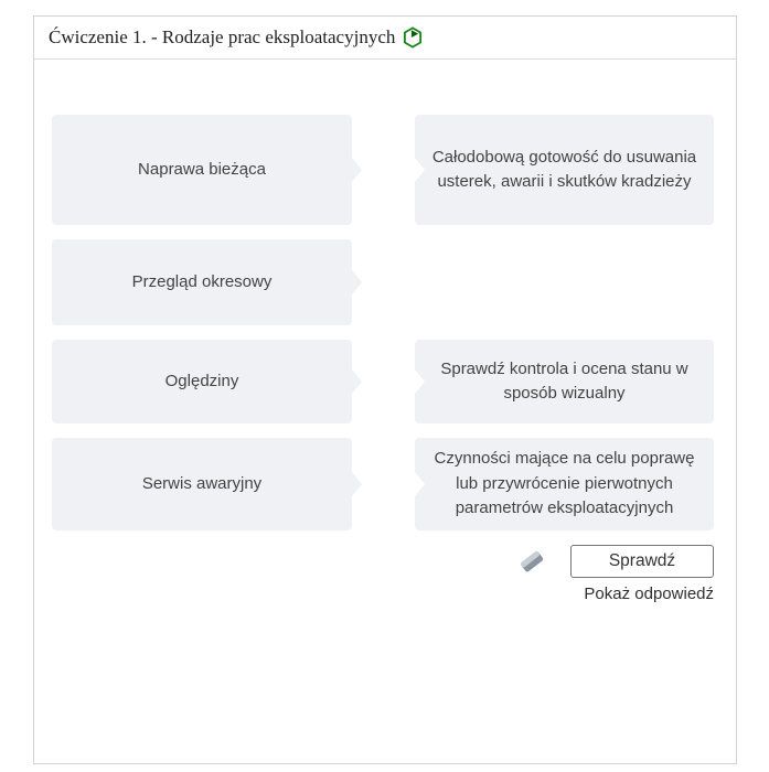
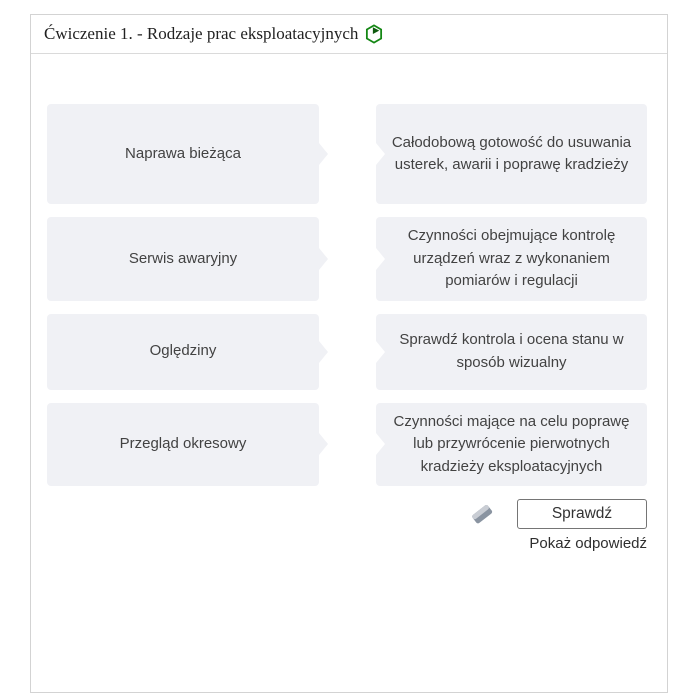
  Ćwiczenie 1. - Rodzaje prac eksploatacyjnych
  Naprawa bieżąca
- Całodobową gotowość do usuwania usterek, awarii i skutków kradzieży
+ Całodobową gotowość do usuwania usterek, awarii i poprawę kradzieży
- Przegląd okresowy
+ Serwis awaryjny
+ Czynności obejmujące kontrolę urządzeń wraz z wykonaniem pomiarów i regulacji
  Oględziny
  Sprawdź kontrola i ocena stanu w sposób wizualny
- Serwis awaryjny
+ Przegląd okresowy
- Czynności mające na celu poprawę lub przywrócenie pierwotnych parametrów eksploatacyjnych
+ Czynności mające na celu poprawę lub przywrócenie pierwotnych kradzieży eksploatacyjnych
  Sprawdź
  Pokaż odpowiedź
